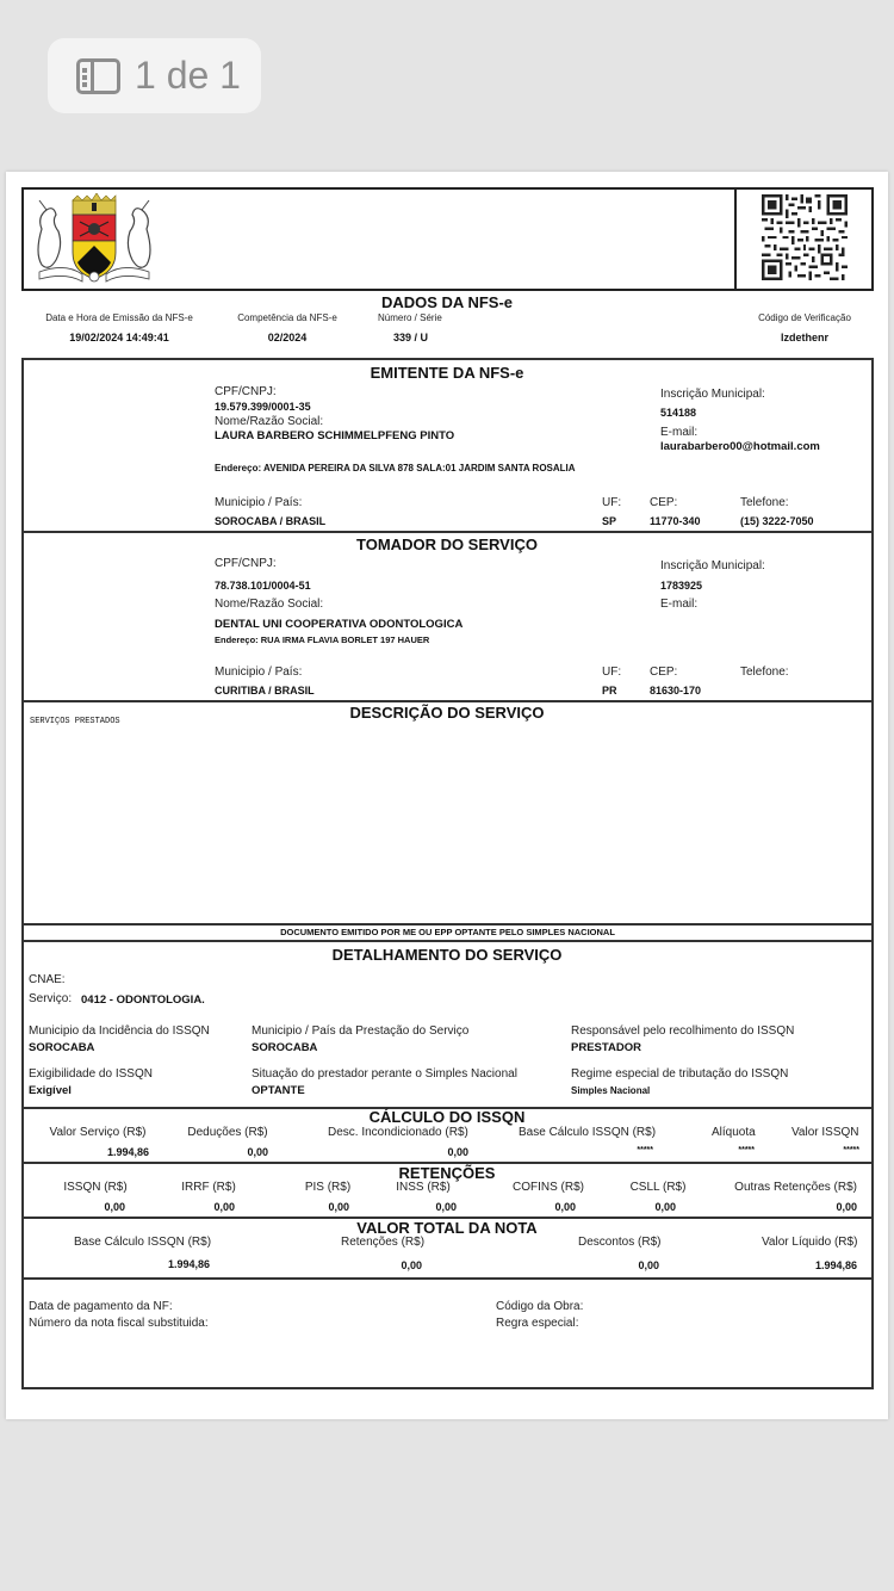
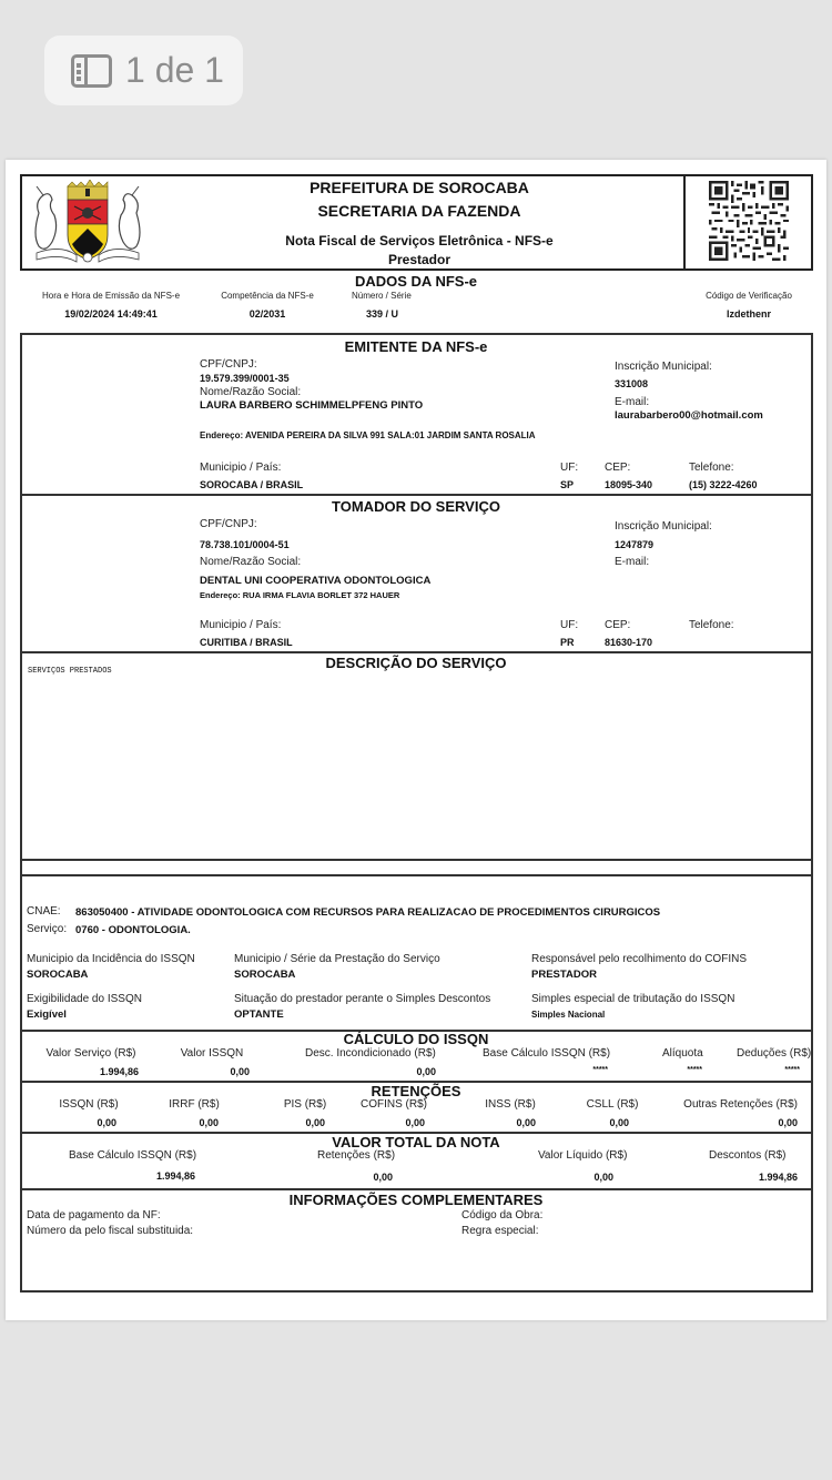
  1 de 1
+ PREFEITURA DE SOROCABA
+ SECRETARIA DA FAZENDA
+ Nota Fiscal de Serviços Eletrônica - NFS-e
+ Prestador
  DADOS DA NFS-e
- Data e Hora de Emissão da NFS-e
+ Hora e Hora de Emissão da NFS-e
  19/02/2024 14:49:41
  Competência da NFS-e
- 02/2024
+ 02/2031
  Número / Série
  339 / U
  Código de Verificação
  lzdethenr
  EMITENTE DA NFS-e
  CPF/CNPJ:
  19.579.399/0001-35
  Nome/Razão Social:
  LAURA BARBERO SCHIMMELPFENG PINTO
- Endereço: AVENIDA PEREIRA DA SILVA 878 SALA:01 JARDIM SANTA ROSALIA
+ Endereço: AVENIDA PEREIRA DA SILVA 991 SALA:01 JARDIM SANTA ROSALIA
  Inscrição Municipal:
- 514188
+ 331008
  E-mail:
  laurabarbero00@hotmail.com
  Municipio / País:
  SOROCABA / BRASIL
  UF:
  SP
  CEP:
- 11770-340
+ 18095-340
  Telefone:
- (15) 3222-7050
+ (15) 3222-4260
  TOMADOR DO SERVIÇO
  CPF/CNPJ:
  78.738.101/0004-51
  Nome/Razão Social:
  DENTAL UNI COOPERATIVA ODONTOLOGICA
- Endereço: RUA IRMA FLAVIA BORLET 197 HAUER
+ Endereço: RUA IRMA FLAVIA BORLET 372 HAUER
  Inscrição Municipal:
- 1783925
+ 1247879
  E-mail:
  Municipio / País:
  CURITIBA / BRASIL
  UF:
  PR
  CEP:
  81630-170
  Telefone:
  DESCRIÇÃO DO SERVIÇO
  SERVIÇOS PRESTADOS
- DOCUMENTO EMITIDO POR ME OU EPP OPTANTE PELO SIMPLES NACIONAL
- DETALHAMENTO DO SERVIÇO
  CNAE:
+ 863050400 - ATIVIDADE ODONTOLOGICA COM RECURSOS PARA REALIZACAO DE PROCEDIMENTOS CIRURGICOS
  Serviço:
- 0412 - ODONTOLOGIA.
+ 0760 - ODONTOLOGIA.
  Municipio da Incidência do ISSQN
  SOROCABA
- Municipio / País da Prestação do Serviço
+ Municipio / Série da Prestação do Serviço
  SOROCABA
- Responsável pelo recolhimento do ISSQN
+ Responsável pelo recolhimento do COFINS
  PRESTADOR
  Exigibilidade do ISSQN
  Exigível
- Situação do prestador perante o Simples Nacional
+ Situação do prestador perante o Simples Descontos
  OPTANTE
- Regime especial de tributação do ISSQN
+ Simples especial de tributação do ISSQN
  Simples Nacional
  CÁLCULO DO ISSQN
  Valor Serviço (R$)
  1.994,86
- Deduções (R$)
+ Valor ISSQN
  0,00
  Desc. Incondicionado (R$)
  0,00
  Base Cálculo ISSQN (R$)
  Alíquota
- Valor ISSQN
+ Deduções (R$)
  RETENÇÕES
  ISSQN (R$)
  0,00
  IRRF (R$)
  0,00
  PIS (R$)
  0,00
- INSS (R$)
+ COFINS (R$)
  0,00
- COFINS (R$)
+ INSS (R$)
  0,00
  CSLL (R$)
  0,00
  Outras Retenções (R$)
  0,00
  VALOR TOTAL DA NOTA
  Base Cálculo ISSQN (R$)
  1.994,86
  Retenções (R$)
  0,00
- Descontos (R$)
+ Valor Líquido (R$)
  0,00
- Valor Líquido (R$)
+ Descontos (R$)
  1.994,86
+ INFORMAÇÕES COMPLEMENTARES
  Data de pagamento da NF:
- Número da nota fiscal substituida:
+ Número da pelo fiscal substituida:
  Código da Obra:
  Regra especial:
